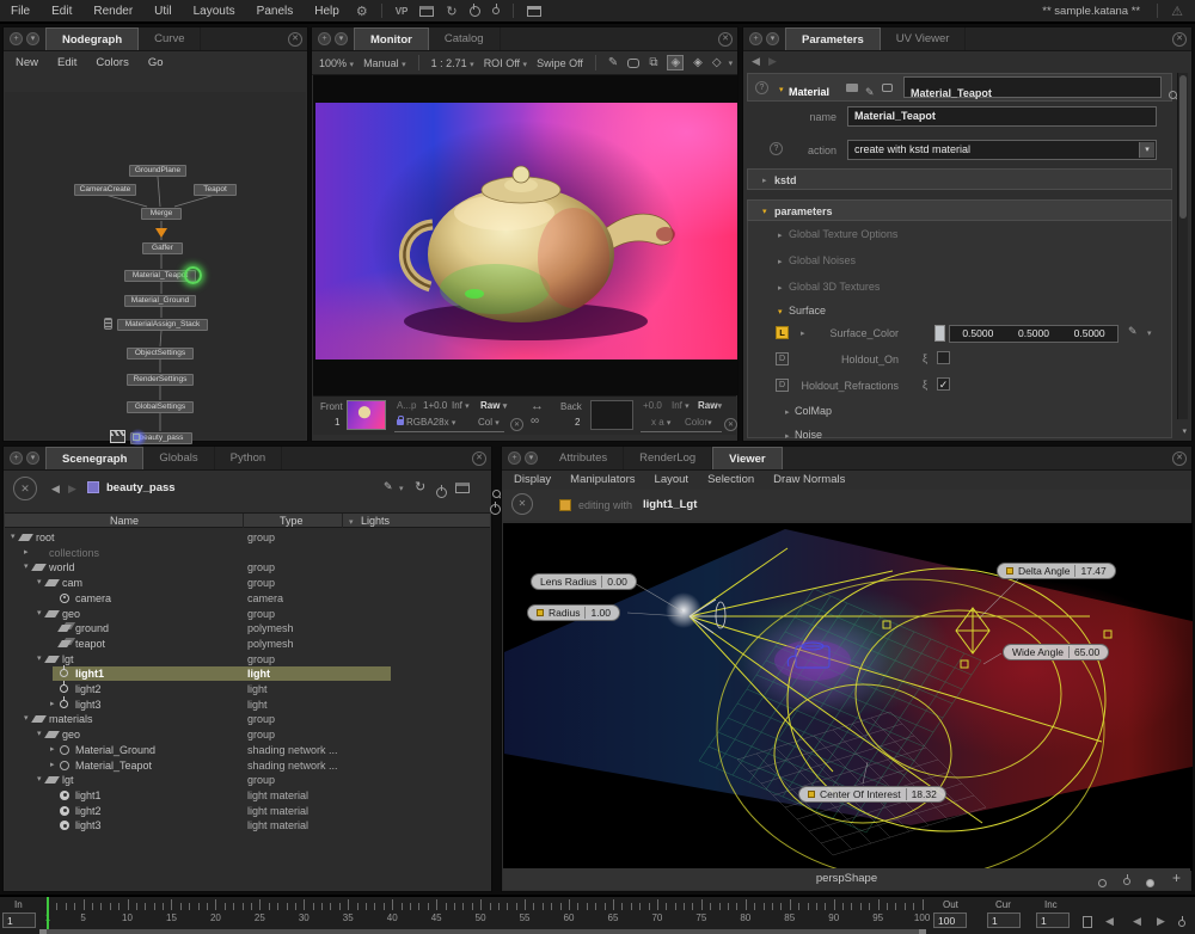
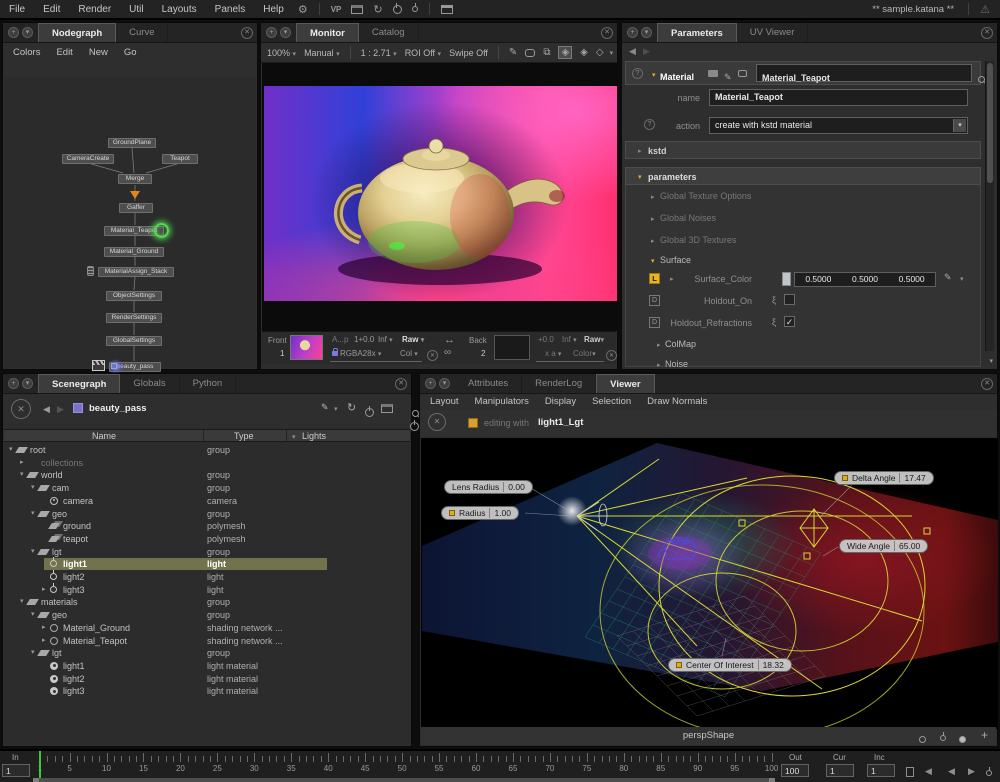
  File
  Edit
  Render
  Util
  Layouts
  Panels
  Help
  ⚙
  VP
  ↻
  ** sample.katana **
  ⚠
  Nodegraph
  Curve
- New
+ Colors
  Edit
- Colors
+ New
  Go
  Monitor
  Catalog
  100%
  Manual
  1 : 2.71
  ROI Off
  Swipe Off
  ✎
  ⧉
  ◈
  ◈
  ◇
  Front
  1
  A...p
  1+0.0
  Inf
  Raw
  RGBA28x
  Col
  ↔
  ∞
  Back
  2
  +0.0
  Inf
  Raw
  Color
  Parameters
  UV Viewer
  ◀
  ▶
  Material
  ✎
  Material_Teapot
  name
  Material_Teapot
  action
  create with kstd material
  kstd
  parameters
  Global Texture Options
  Global Noises
  Global 3D Textures
  Surface
  L
  Surface_Color
  0.5000
  0.5000
  0.5000
  ✎
  Holdout_On
  ξ
  Holdout_Refractions
  ξ
  ✓
  ColMap
  Noise
  Scenegraph
  Globals
  Python
  ✕
  ◀
  ▶
  beauty_pass
  ✎
  ↻
  Name
  Type
  Lights
  root
  group
  collections
  world
  group
  cam
  group
  camera
  camera
  geo
  group
  ground
  polymesh
  teapot
  polymesh
  lgt
  group
  light1
  light
  light2
  light
  light3
  light
  materials
  group
  geo
  group
  Material_Ground
  shading network ...
  Material_Teapot
  shading network ...
  lgt
  group
  light1
  light material
  light2
  light material
  light3
  light material
  Attributes
  RenderLog
  Viewer
- Display
+ Layout
  Manipulators
- Layout
+ Display
  Selection
  Draw Normals
  ✕
  editing with
  light1_Lgt
  Lens Radius
  0.00
  Radius
  1.00
  Delta Angle
  17.47
  Wide Angle
  65.00
  Center Of Interest
  18.32
  perspShape
  +
  In
  1
  5
  10
  15
  20
  25
  30
  35
  40
  45
  50
  55
  60
  65
  70
  75
  80
  85
  90
  95
  100
  Out
  100
  Cur
  1
  Inc
  1
  ◀
  ◀
  ▶
